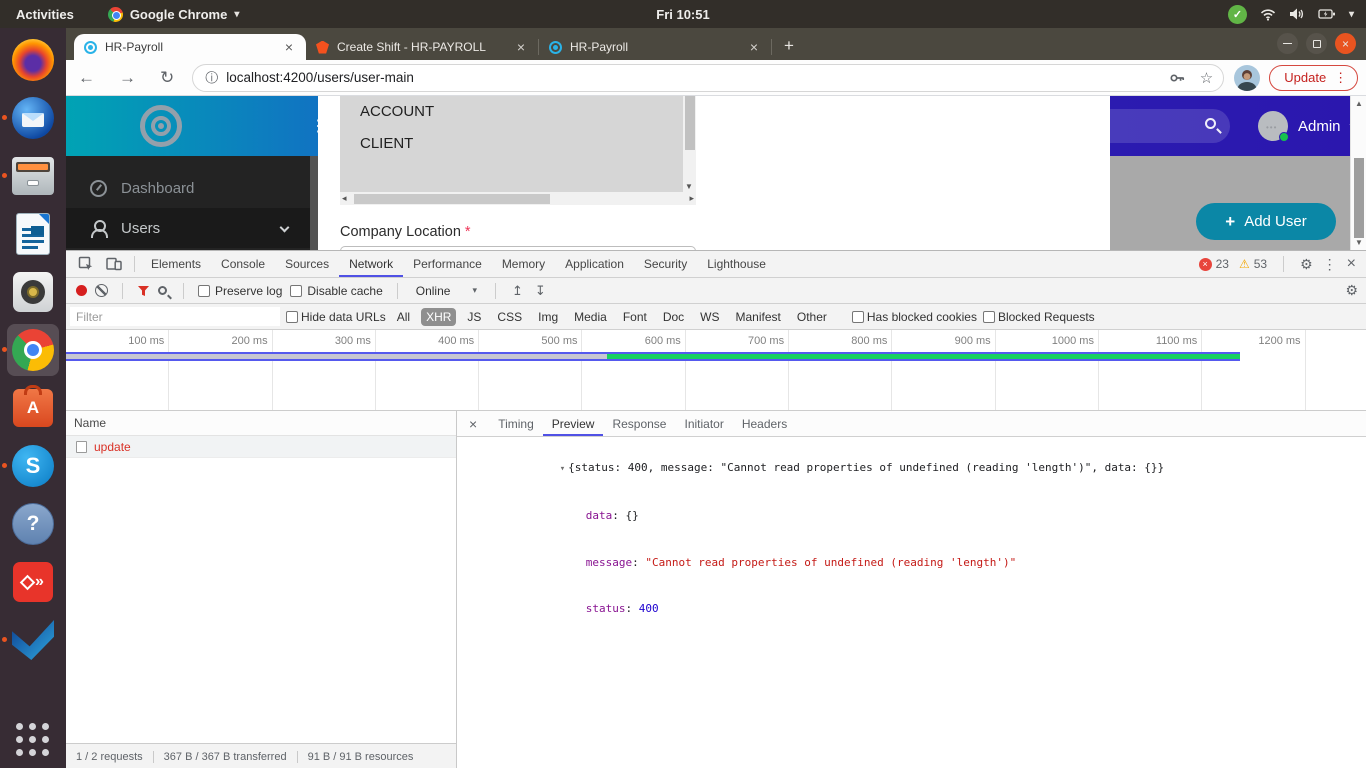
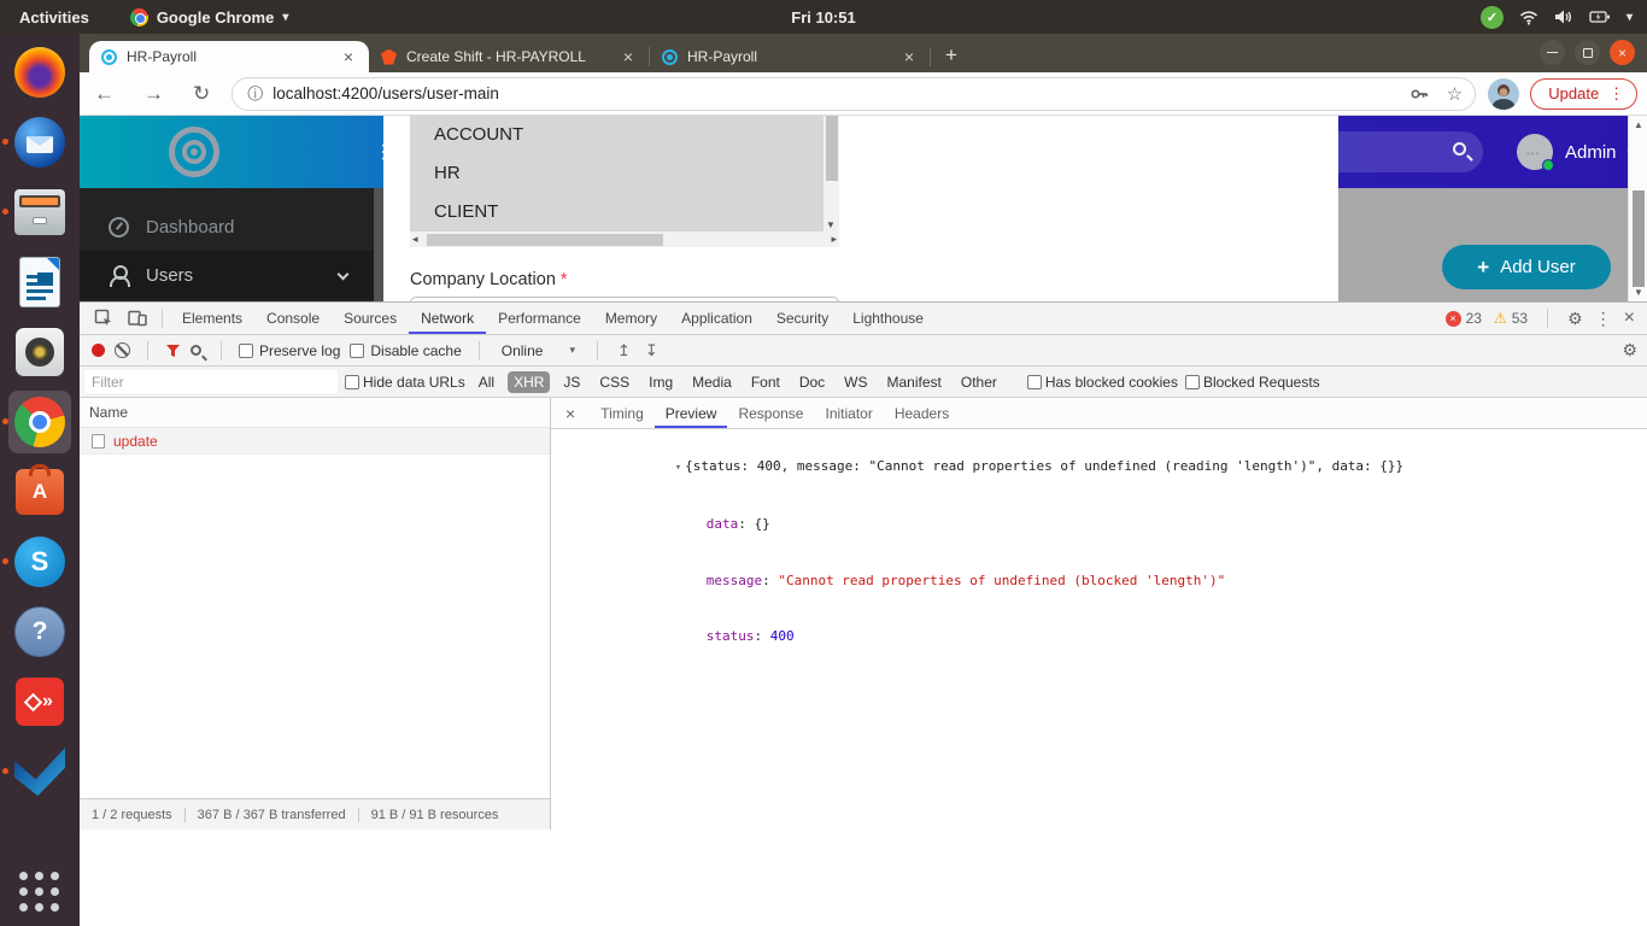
  Activities
  Google Chrome
  ▾
  Fri 10:51
  ✓
  ▾
  A
  S
  ?
  »
  HR-Payroll
  ×
  Create Shift - HR-PAYROLL
  ×
  HR-Payroll
  ×
  +
  ×
  ←
  →
  ↻
  ⓘ
  localhost:4200/users/user-main
  ☆
  Update
  ⋮
  •••
  Admin
  ⋮
  Dashboard
  Users
  ACCOUNT
+ HR
  CLIENT
  ▼
  ◂
  ▸
  Company Location *
  +
  Add User
  ▲
  ▼
  Elements
  Console
  Sources
  Network
  Performance
  Memory
  Application
  Security
  Lighthouse
  ×
  23
  ⚠
  53
  ⚙
  ⋮
  ×
  Preserve log
  Disable cache
  Online
  ▾
  ↥
  ↧
  ⚙
  Filter
  Hide data URLs
  All
  XHR
  JS
  CSS
  Img
  Media
  Font
  Doc
  WS
  Manifest
  Other
  Has blocked cookies
  Blocked Requests
- 100 ms 200 ms 300 ms 400 ms 500 ms 600 ms 700 ms 800 ms 900 ms 1000 ms 1100 ms 1200 ms
  Name
  update
  1 / 2 requests
  367 B / 367 B transferred
  91 B / 91 B resources
  ×
  Timing
  Preview
  Response
  Initiator
  Headers
  ▾ {status: 400, message: "Cannot read properties of undefined (reading 'length')", data: {}}
  data: {}
- message: "Cannot read properties of undefined (reading 'length')"
+ message: "Cannot read properties of undefined (blocked 'length')"
  status: 400
